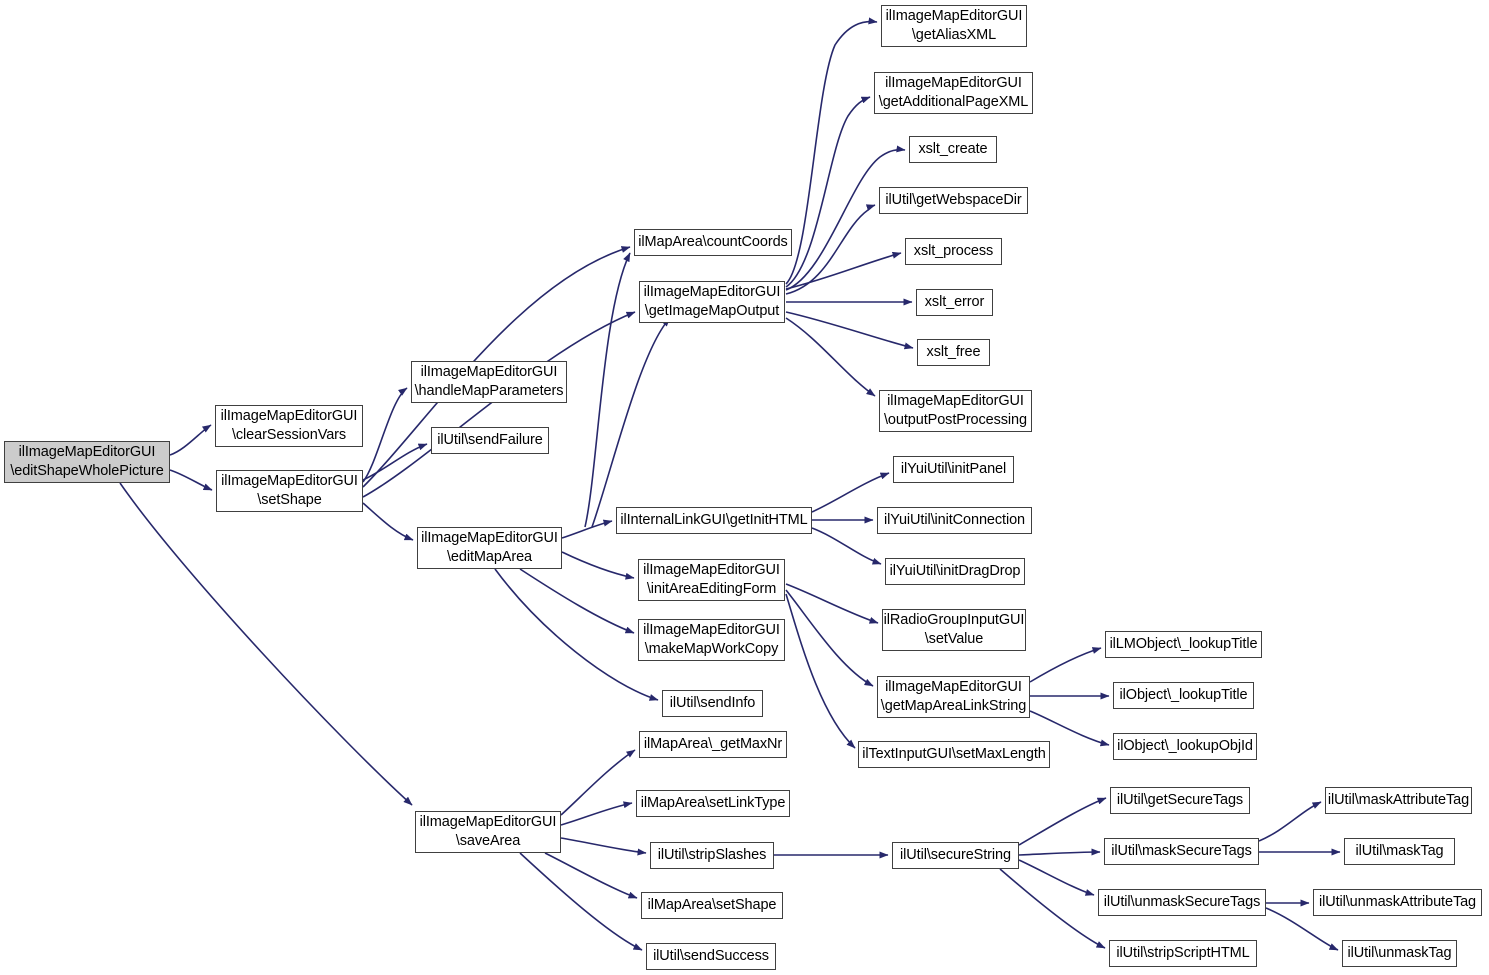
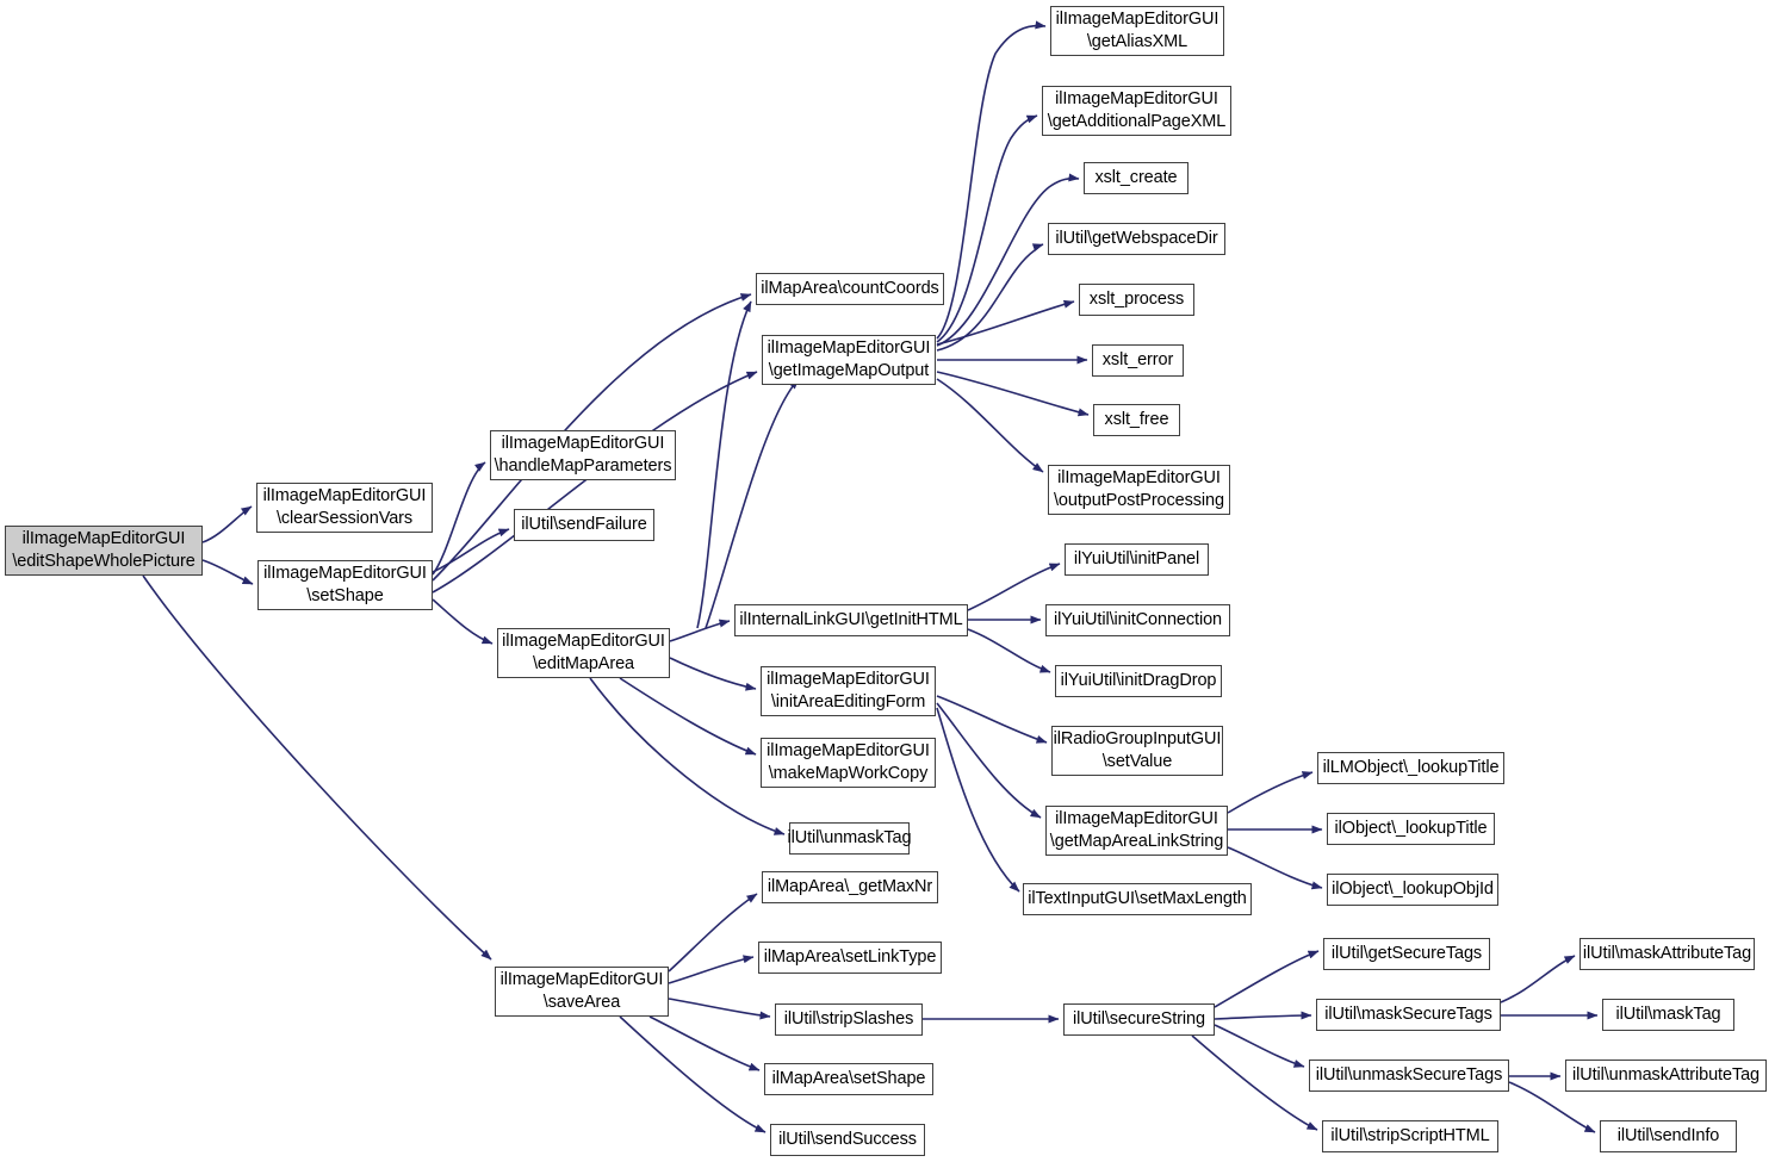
  ilImageMapEditorGUI
  \editShapeWholePicture
  ilImageMapEditorGUI
  \clearSessionVars
  ilImageMapEditorGUI
  \setShape
  ilImageMapEditorGUI
  \handleMapParameters
  ilUtil\sendFailure
  ilImageMapEditorGUI
  \editMapArea
  ilImageMapEditorGUI
  \saveArea
  ilMapArea\countCoords
  ilImageMapEditorGUI
  \getImageMapOutput
  ilInternalLinkGUI\getInitHTML
  ilImageMapEditorGUI
  \initAreaEditingForm
  ilImageMapEditorGUI
  \makeMapWorkCopy
- ilUtil\sendInfo
+ ilUtil\unmaskTag
  ilMapArea\_getMaxNr
  ilMapArea\setLinkType
  ilUtil\stripSlashes
  ilMapArea\setShape
  ilUtil\sendSuccess
  ilImageMapEditorGUI
  \getAliasXML
  ilImageMapEditorGUI
  \getAdditionalPageXML
  xslt_create
  ilUtil\getWebspaceDir
  xslt_process
  xslt_error
  xslt_free
  ilImageMapEditorGUI
  \outputPostProcessing
  ilYuiUtil\initPanel
  ilYuiUtil\initConnection
  ilYuiUtil\initDragDrop
  ilRadioGroupInputGUI
  \setValue
  ilImageMapEditorGUI
  \getMapAreaLinkString
  ilTextInputGUI\setMaxLength
  ilLMObject\_lookupTitle
  ilObject\_lookupTitle
  ilObject\_lookupObjId
  ilUtil\secureString
  ilUtil\getSecureTags
  ilUtil\maskSecureTags
  ilUtil\unmaskSecureTags
  ilUtil\stripScriptHTML
  ilUtil\maskAttributeTag
  ilUtil\maskTag
  ilUtil\unmaskAttributeTag
- ilUtil\unmaskTag
+ ilUtil\sendInfo
